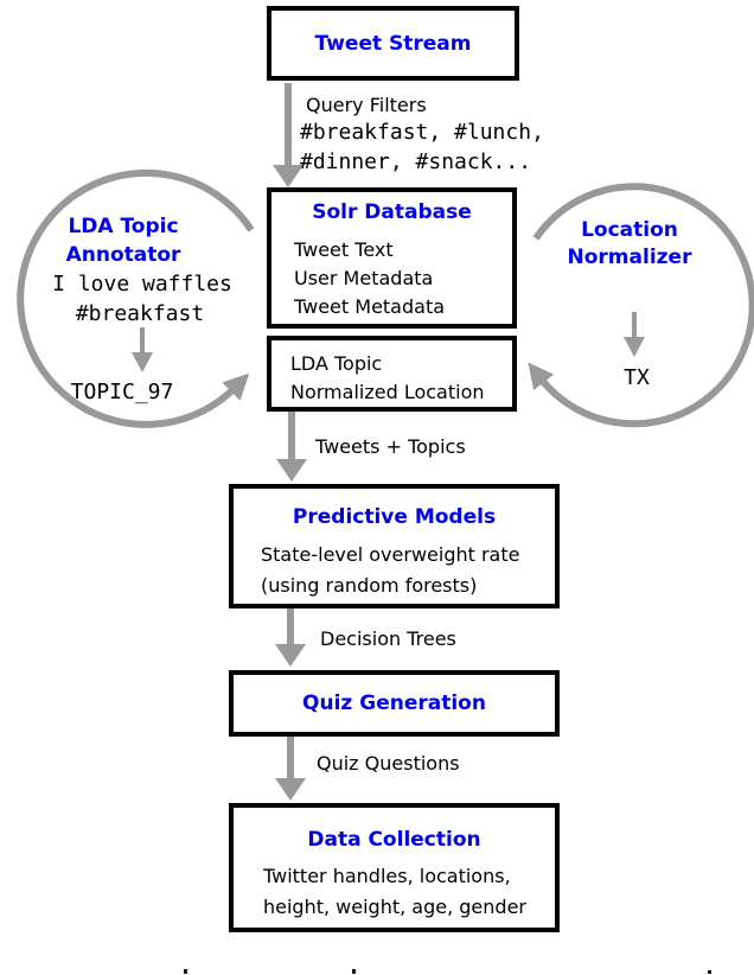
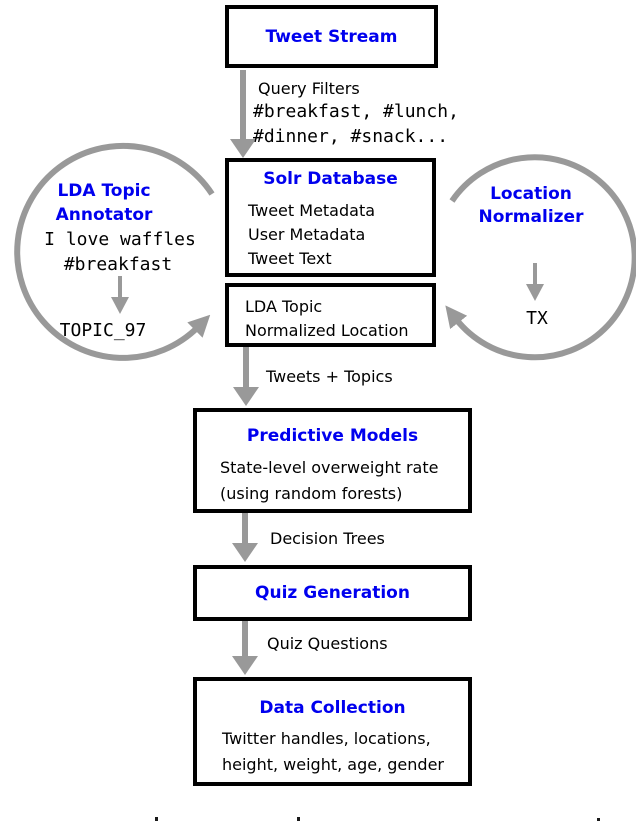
  Tweet Stream
  Query Filters
  #breakfast, #lunch,
  #dinner, #snack...
  Solr Database
- Tweet Text
+ Tweet Metadata
  User Metadata
- Tweet Metadata
+ Tweet Text
  LDA Topic
  Normalized Location
  LDA Topic
  Annotator
  I love waffles
  #breakfast
  TOPIC_97
  Location
  Normalizer
  TX
  Tweets + Topics
  Predictive Models
  State-level overweight rate
  (using random forests)
  Decision Trees
  Quiz Generation
  Quiz Questions
  Data Collection
  Twitter handles, locations,
  height, weight, age, gender
